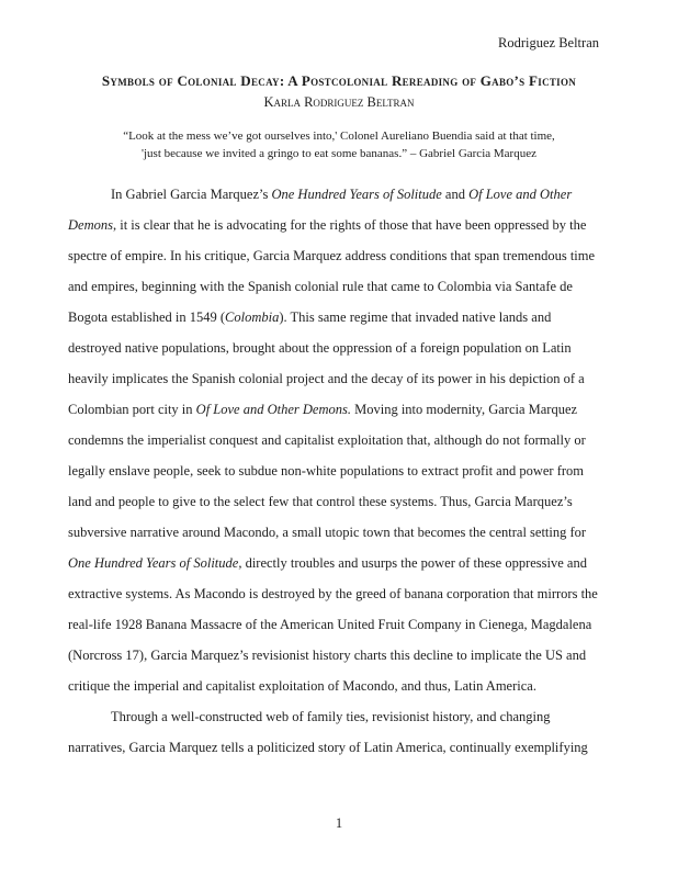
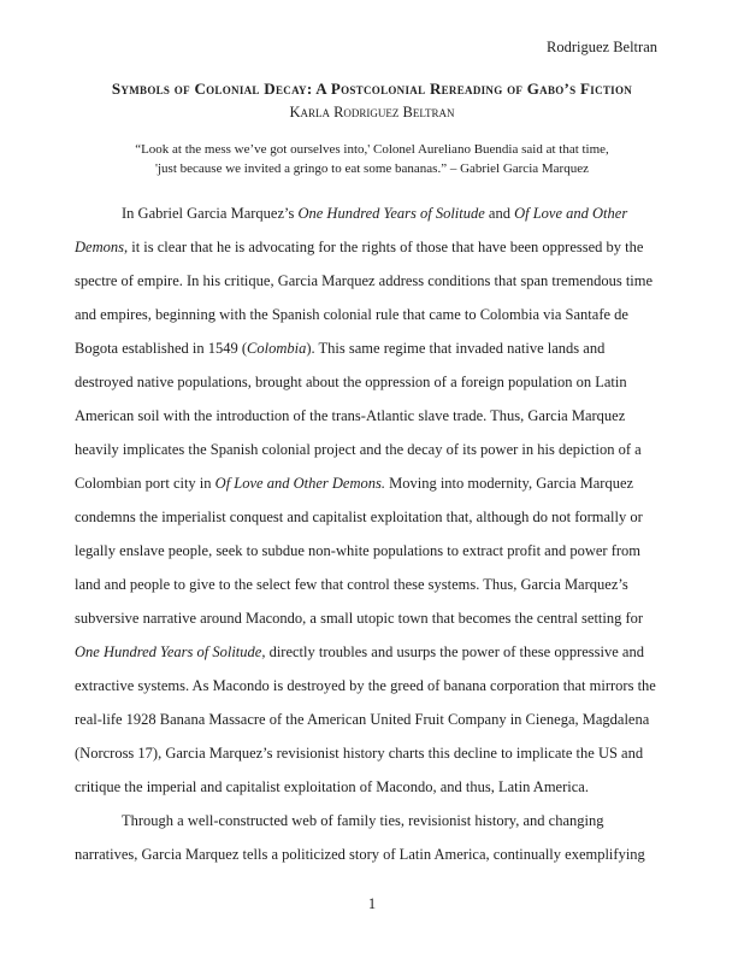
  Rodriguez Beltran
  Symbols of Colonial Decay: A Postcolonial Rereading of Gabo’s Fiction
  Karla Rodriguez Beltran
  “Look at the mess we’ve got ourselves into,' Colonel Aureliano Buendia said at that time,
  'just because we invited a gringo to eat some bananas.” – Gabriel Garcia Marquez
  In Gabriel Garcia Marquez’s One Hundred Years of Solitude and Of Love and Other
  Demons, it is clear that he is advocating for the rights of those that have been oppressed by the
  spectre of empire. In his critique, Garcia Marquez address conditions that span tremendous time
  and empires, beginning with the Spanish colonial rule that came to Colombia via Santafe de
  Bogota established in 1549 (Colombia). This same regime that invaded native lands and
  destroyed native populations, brought about the oppression of a foreign population on Latin
+ American soil with the introduction of the trans-Atlantic slave trade. Thus, Garcia Marquez
  heavily implicates the Spanish colonial project and the decay of its power in his depiction of a
  Colombian port city in Of Love and Other Demons. Moving into modernity, Garcia Marquez
  condemns the imperialist conquest and capitalist exploitation that, although do not formally or
  legally enslave people, seek to subdue non-white populations to extract profit and power from
  land and people to give to the select few that control these systems. Thus, Garcia Marquez’s
  subversive narrative around Macondo, a small utopic town that becomes the central setting for
  One Hundred Years of Solitude, directly troubles and usurps the power of these oppressive and
  extractive systems. As Macondo is destroyed by the greed of banana corporation that mirrors the
  real-life 1928 Banana Massacre of the American United Fruit Company in Cienega, Magdalena
  (Norcross 17), Garcia Marquez’s revisionist history charts this decline to implicate the US and
  critique the imperial and capitalist exploitation of Macondo, and thus, Latin America.
  Through a well-constructed web of family ties, revisionist history, and changing
  narratives, Garcia Marquez tells a politicized story of Latin America, continually exemplifying
  1
